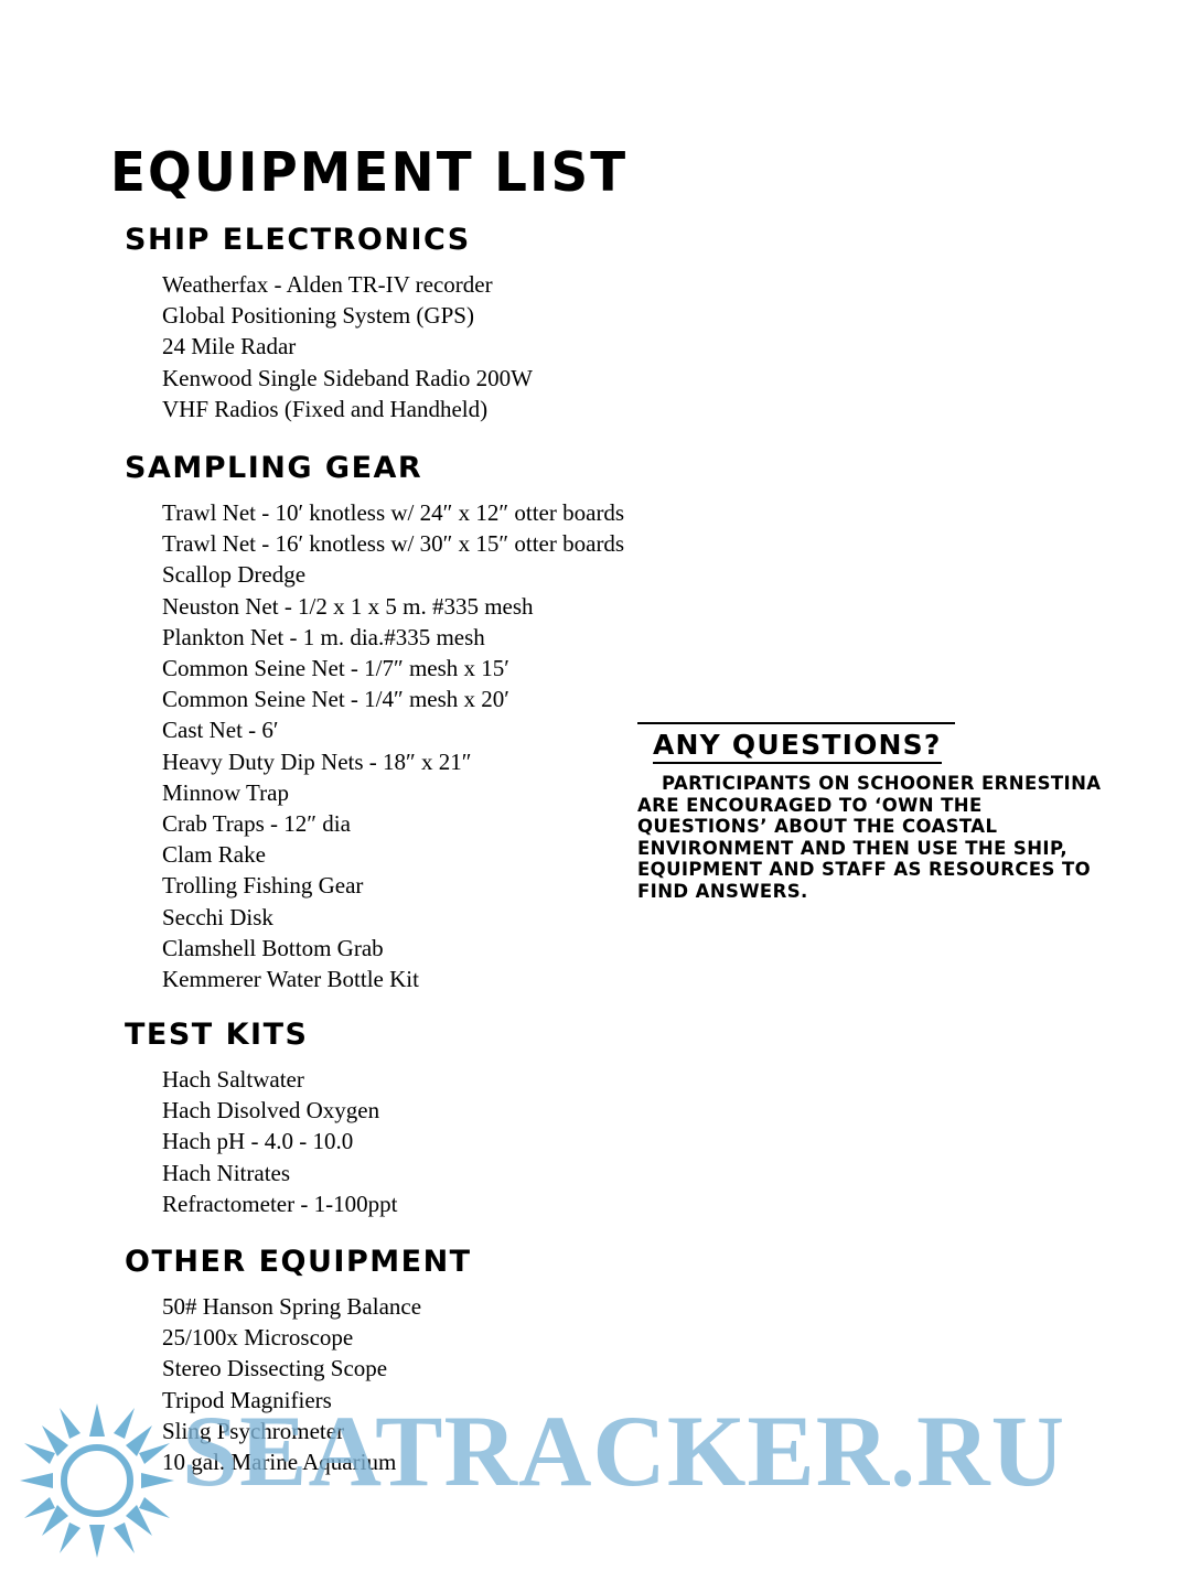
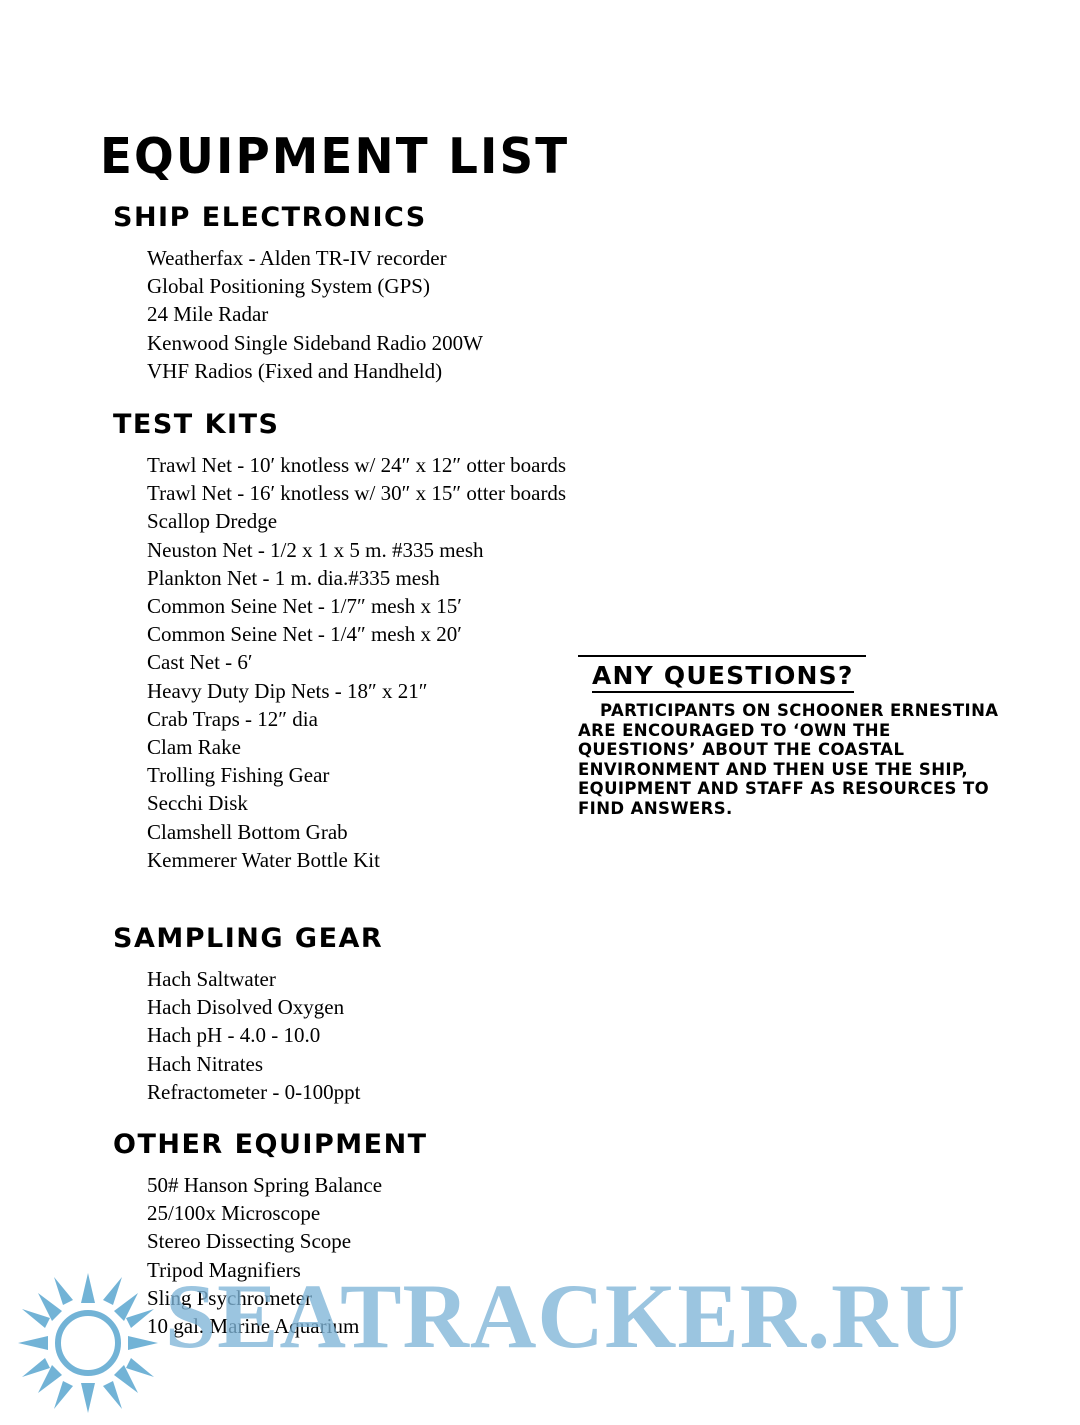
  EQUIPMENT LIST
  SHIP ELECTRONICS
  Weatherfax - Alden TR-IV recorder
  Global Positioning System (GPS)
  24 Mile Radar
  Kenwood Single Sideband Radio 200W
  VHF Radios (Fixed and Handheld)
- SAMPLING GEAR
+ TEST KITS
  Trawl Net - 10′ knotless w/ 24″ x 12″ otter boards
  Trawl Net - 16′ knotless w/ 30″ x 15″ otter boards
  Scallop Dredge
  Neuston Net - 1/2 x 1 x 5 m. #335 mesh
  Plankton Net - 1 m. dia.#335 mesh
  Common Seine Net - 1/7″ mesh x 15′
  Common Seine Net - 1/4″ mesh x 20′
  Cast Net - 6′
  Heavy Duty Dip Nets - 18″ x 21″
- Minnow Trap
  Crab Traps - 12″ dia
  Clam Rake
  Trolling Fishing Gear
  Secchi Disk
  Clamshell Bottom Grab
  Kemmerer Water Bottle Kit
- TEST KITS
+ SAMPLING GEAR
  Hach Saltwater
  Hach Disolved Oxygen
  Hach pH - 4.0 - 10.0
  Hach Nitrates
- Refractometer - 1-100ppt
+ Refractometer - 0-100ppt
  OTHER EQUIPMENT
  50# Hanson Spring Balance
  25/100x Microscope
  Stereo Dissecting Scope
  Tripod Magnifiers
  Sling Psychrometer
  10 gal. Marine Aquarium
  ANY QUESTIONS?
  PARTICIPANTS ON SCHOONER ERNESTINA ARE ENCOURAGED TO ‘OWN THE QUESTIONS’ ABOUT THE COASTAL ENVIRONMENT AND THEN USE THE SHIP, EQUIPMENT AND STAFF AS RESOURCES TO FIND ANSWERS.
  SEATRACKER.RU
